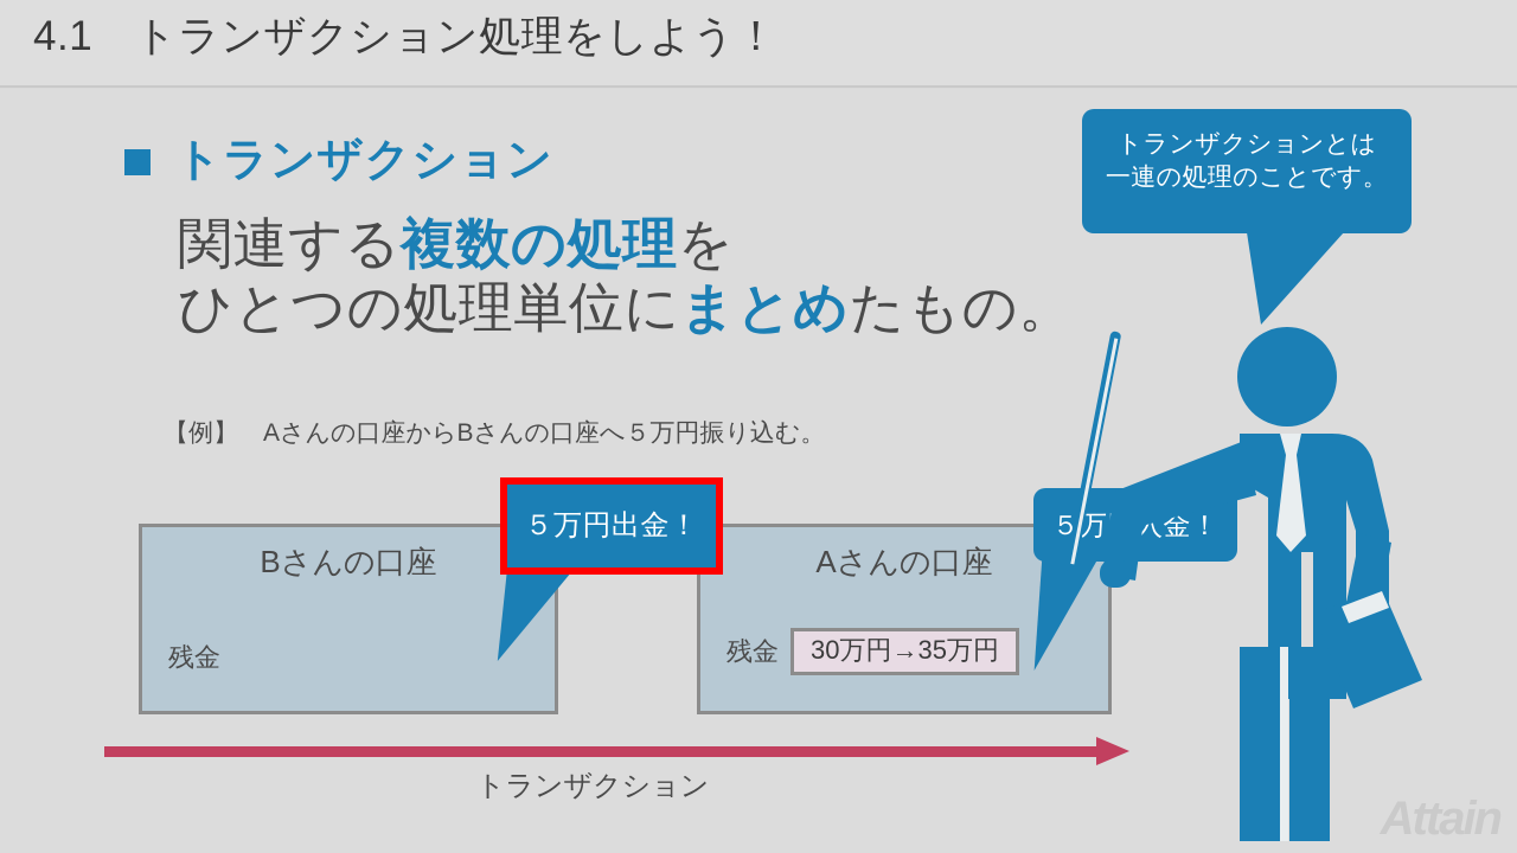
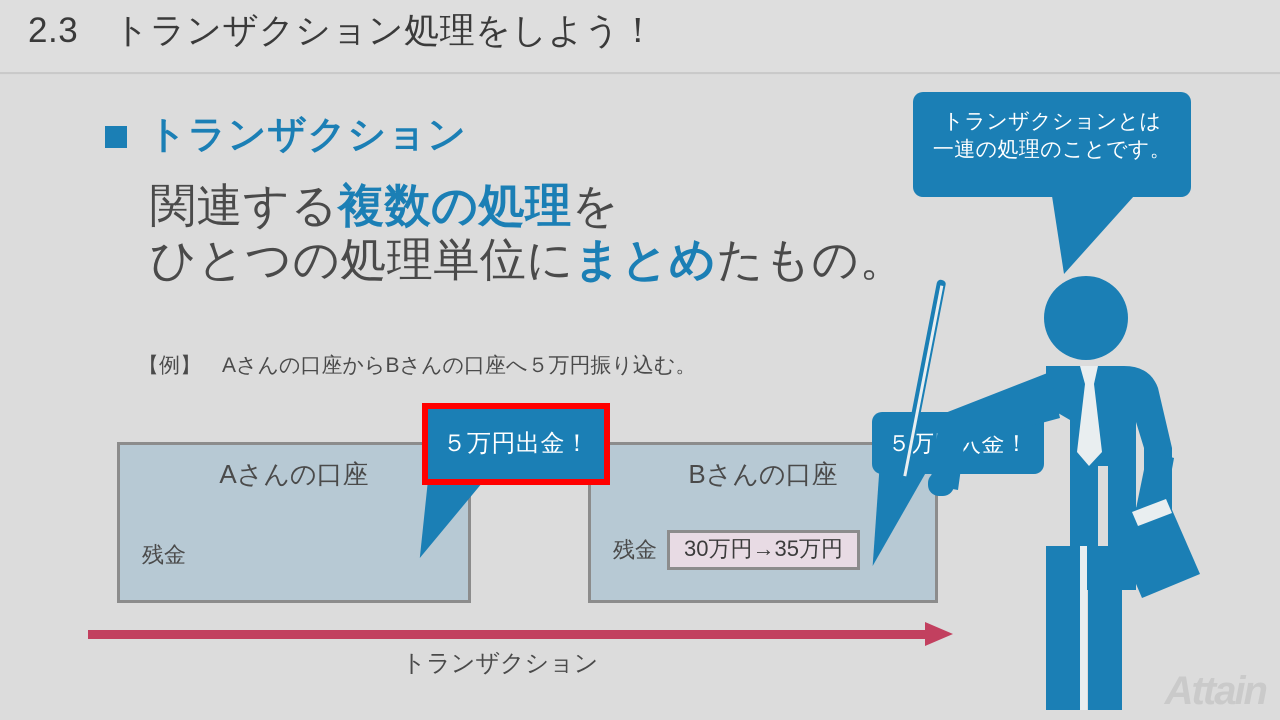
- 4.1 トランザクション処理をしよう！
+ 2.3 トランザクション処理をしよう！
  トランザクション
  関連する複数の処理を
  ひとつの処理単位にまとめたもの。
  【例】 Aさんの口座からBさんの口座へ５万円振り込む。
- Bさんの口座
+ Aさんの口座
  残金
- Aさんの口座
+ Bさんの口座
  残金
  30万円→35万円
  ５万円出金！
  ５万入金！
  トランザクションとは
  一連の処理のことです。
  トランザクション
